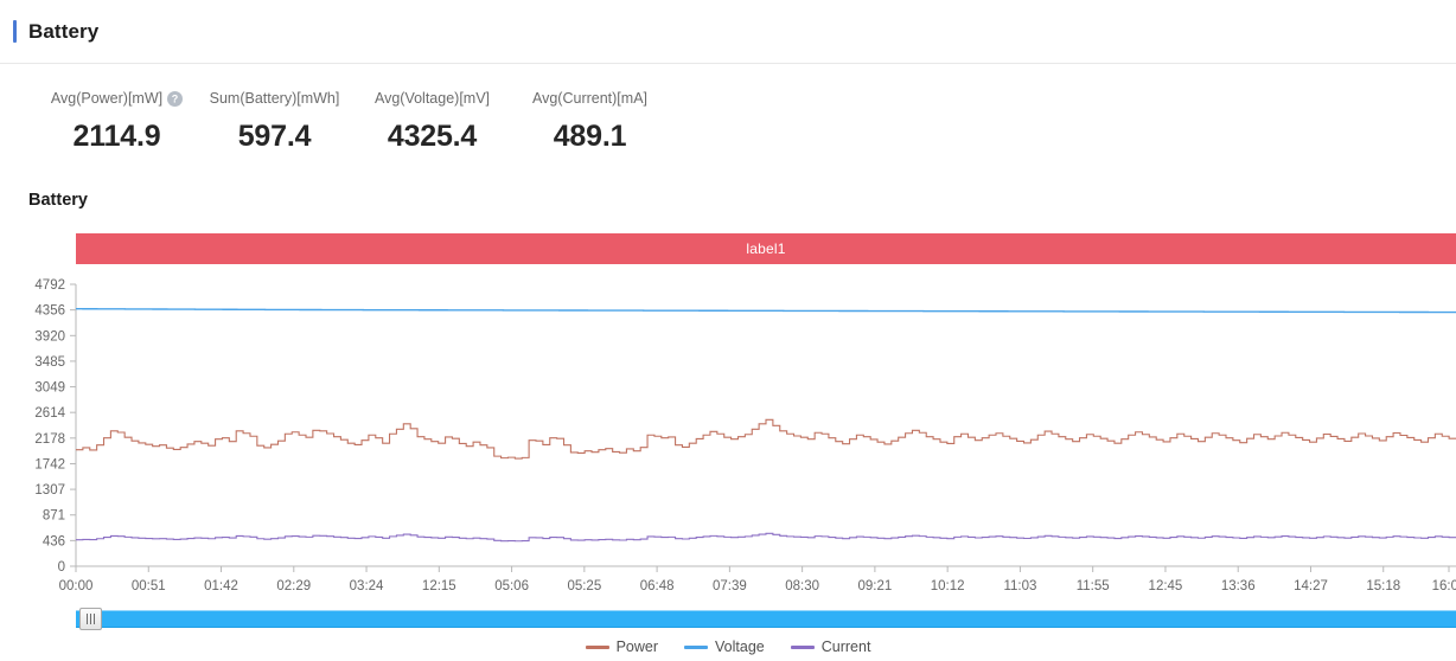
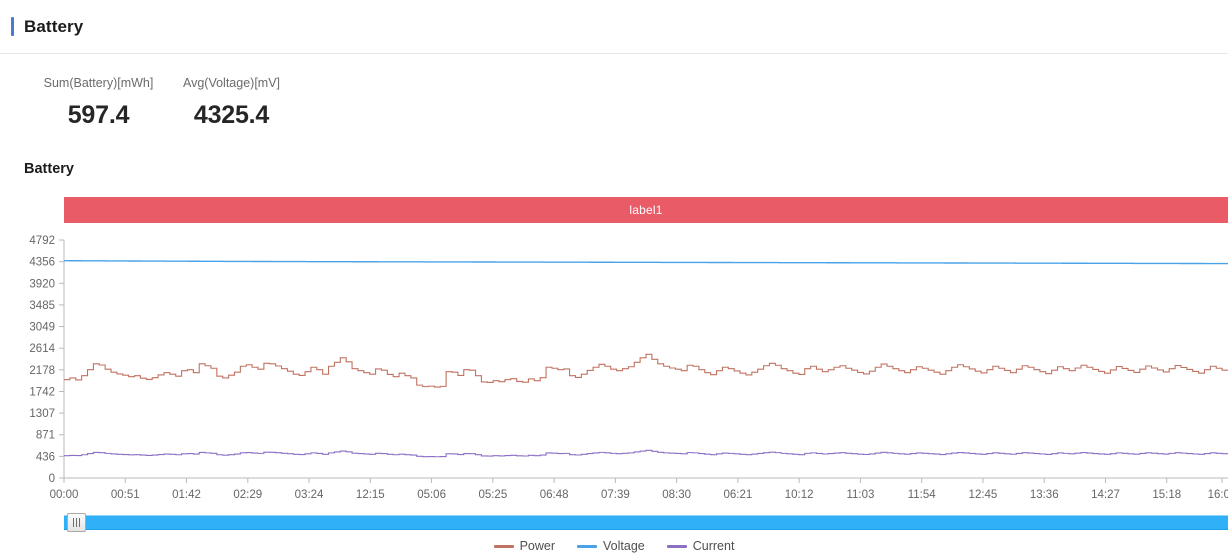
  Battery
- Avg(Power)[mW]
- ?
- 2114.9
  Sum(Battery)[mWh]
  597.4
  Avg(Voltage)[mV]
  4325.4
- Avg(Current)[mA]
- 489.1
  Battery
  label1
  0
  436
  871
  1307
  1742
  2178
  2614
  3049
  3485
  3920
  4356
  4792
  00:00
  00:51
  01:42
  02:29
  03:24
  12:15
  05:06
  05:25
  06:48
  07:39
  08:30
- 09:21
+ 06:21
  10:12
  11:03
- 11:55
+ 11:54
  12:45
  13:36
  14:27
  15:18
  16:0
  Power
  Voltage
  Current
